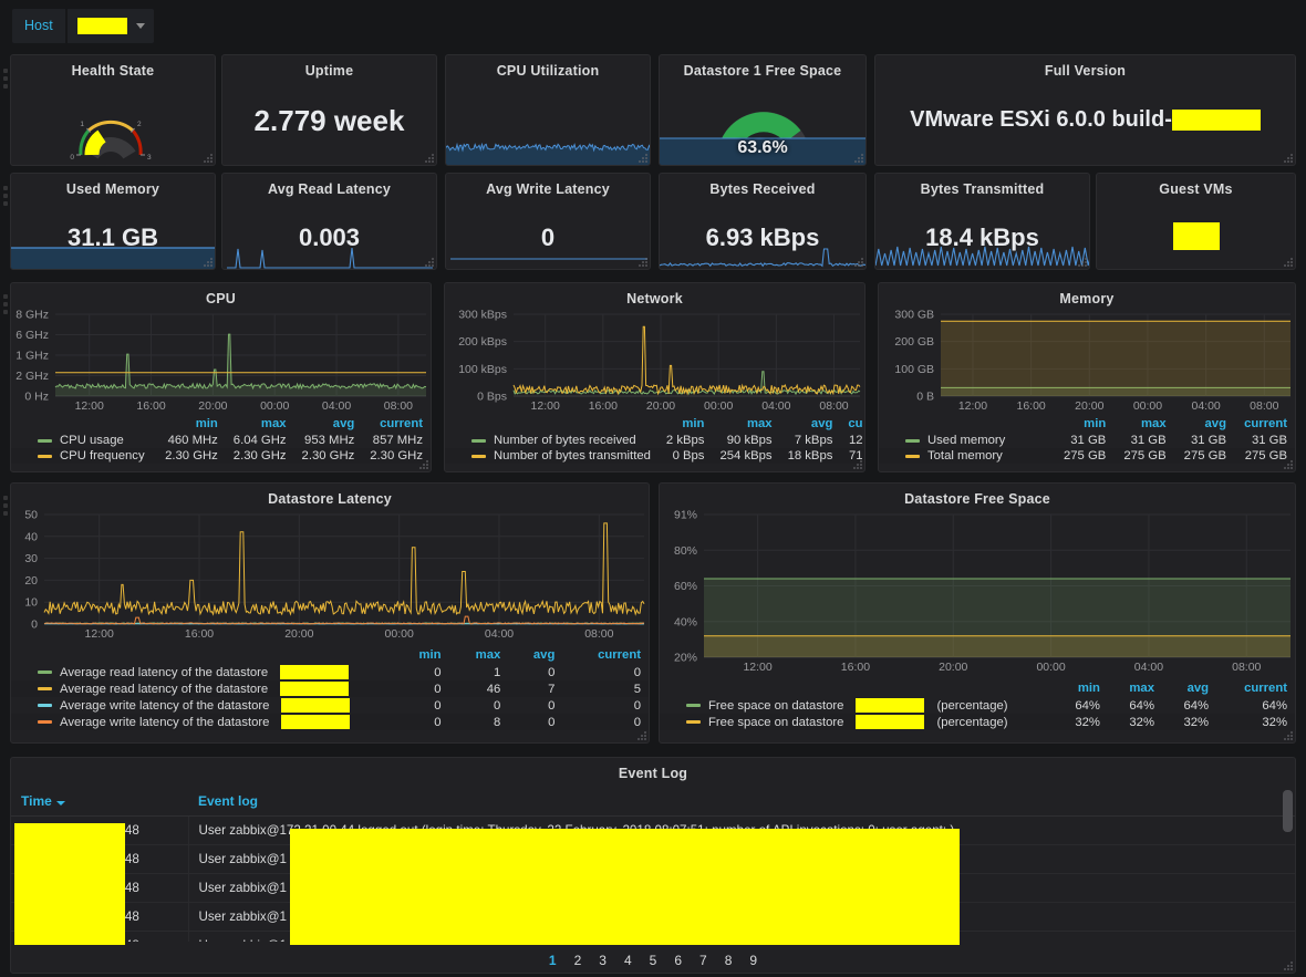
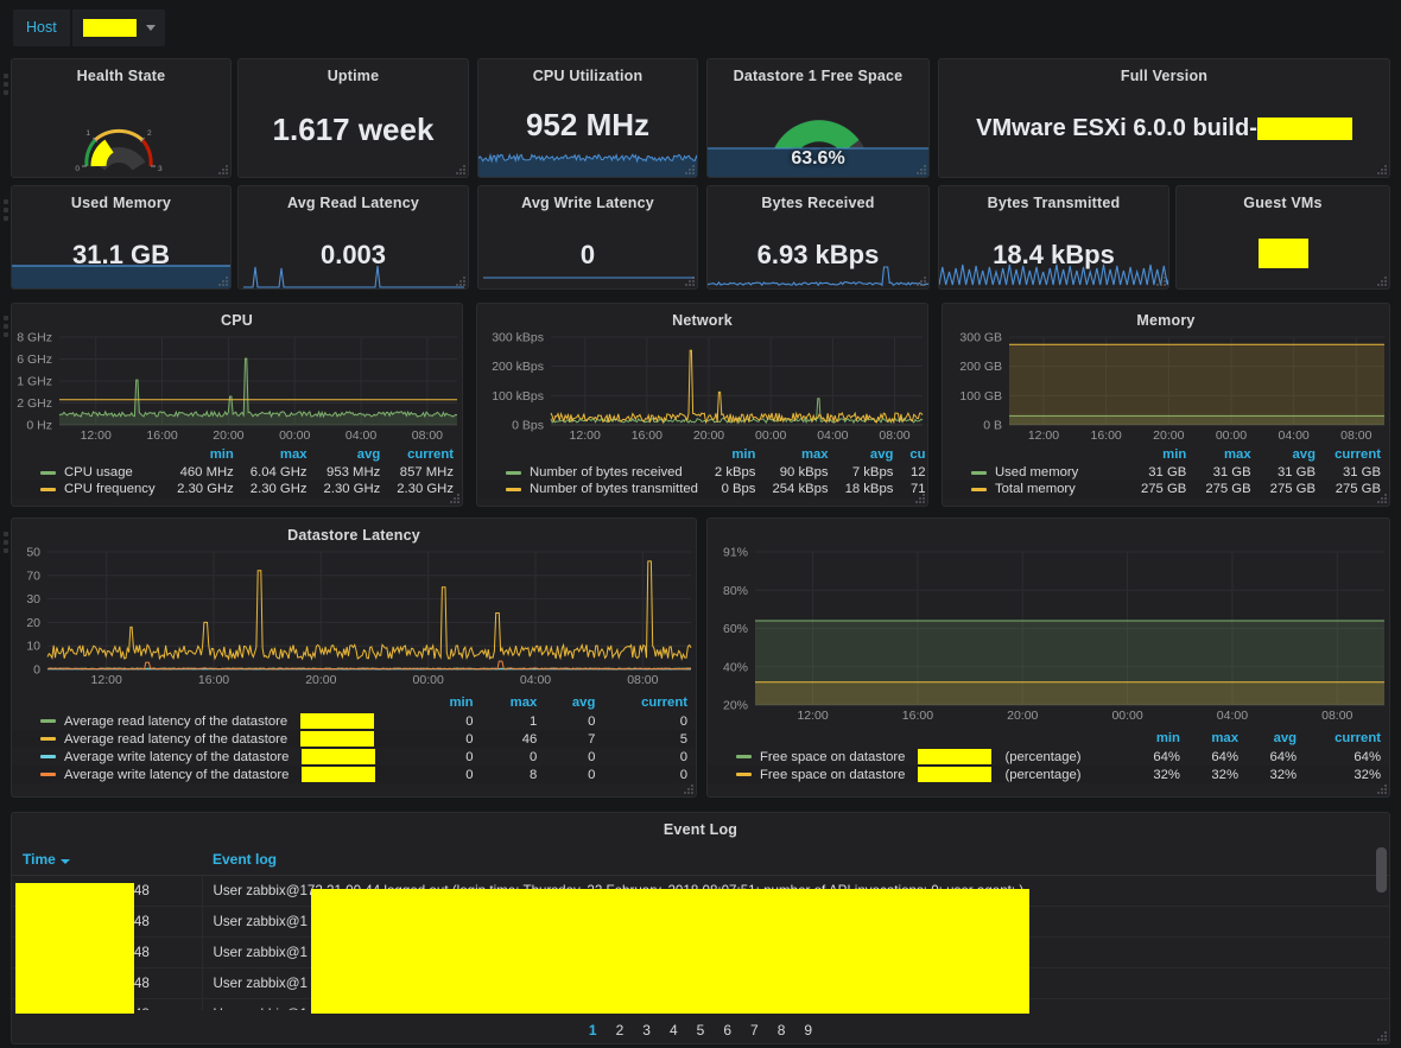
  Host
  Health State
  Uptime
- 2.779 week
+ 1.617 week
  CPU Utilization
+ 952 MHz
  Datastore 1 Free Space
  63.6%
  Full Version
  VMware ESXi 6.0.0 build-
  Used Memory
  31.1 GB
  Avg Read Latency
  0.003
  Avg Write Latency
  0
  Bytes Received
  6.93 kBps
  Bytes Transmitted
  18.4 kBps
  Guest VMs
  CPU
  0 Hz
  2 GHz
  1 GHz
  6 GHz
  8 GHz
  12:00
  16:00
  20:00
  00:00
  04:00
  08:00
  	min	max	avg	current
  CPU usage	460 MHz	6.04 GHz	953 MHz	857 MHz
  CPU frequency	2.30 GHz	2.30 GHz	2.30 GHz	2.30 GHz
  Network
  0 Bps
  100 kBps
  200 kBps
  300 kBps
  12:00
  16:00
  20:00
  00:00
  04:00
  08:00
  	min	max	avg	cu
  Number of bytes received	2 kBps	90 kBps	7 kBps	12
  Number of bytes transmitted	0 Bps	254 kBps	18 kBps	71
  Memory
  0 B
  100 GB
  200 GB
  300 GB
  12:00
  16:00
  20:00
  00:00
  04:00
  08:00
  	min	max	avg	current
  Used memory	31 GB	31 GB	31 GB	31 GB
  Total memory	275 GB	275 GB	275 GB	275 GB
  Datastore Latency
  0
  10
  20
  30
- 40
+ 70
  50
  12:00
  16:00
  20:00
  00:00
  04:00
  08:00
  	min	max	avg	current
  Average read latency of the datastore	0	1	0	0
  Average read latency of the datastore	0	46	7	5
  Average write latency of the datastore	0	0	0	0
  Average write latency of the datastore	0	8	0	0
- Datastore Free Space
  20%
  40%
  60%
  80%
  91%
  12:00
  16:00
  20:00
  00:00
  04:00
  08:00
  	min	max	avg	current
  Free space on datastore (percentage)	64%	64%	64%	64%
  Free space on datastore (percentage)	32%	32%	32%	32%
  Event Log
  Time	Event log
  1 2 3 4 5 6 7 8 9
